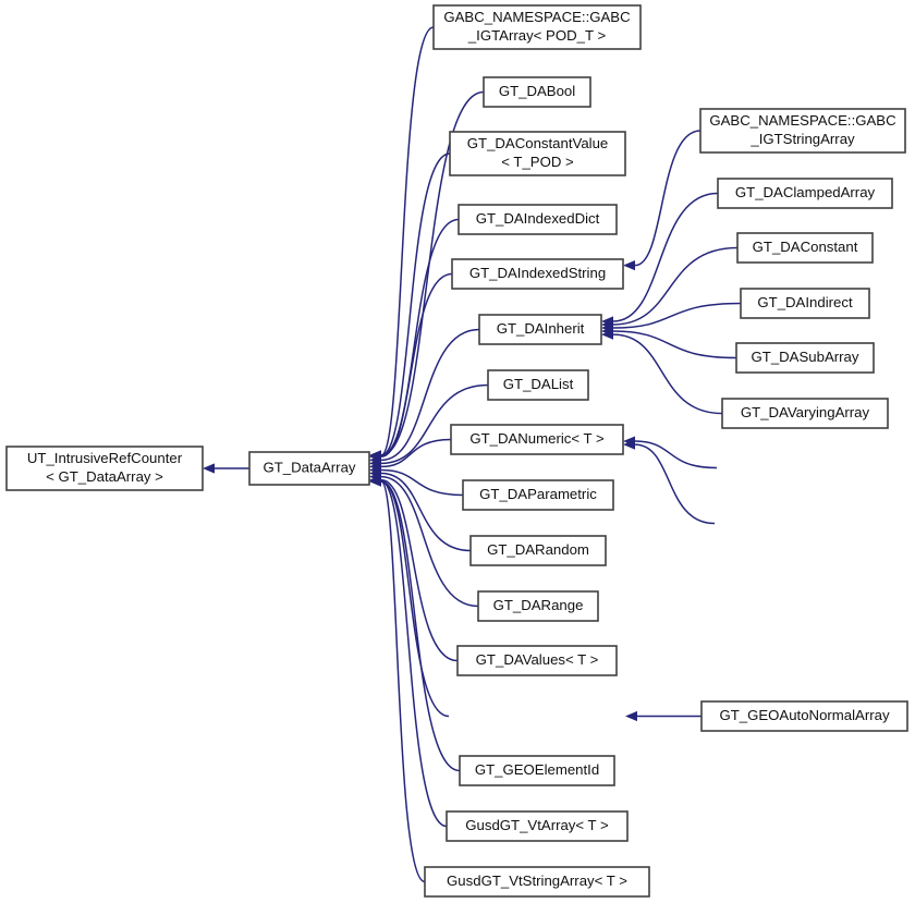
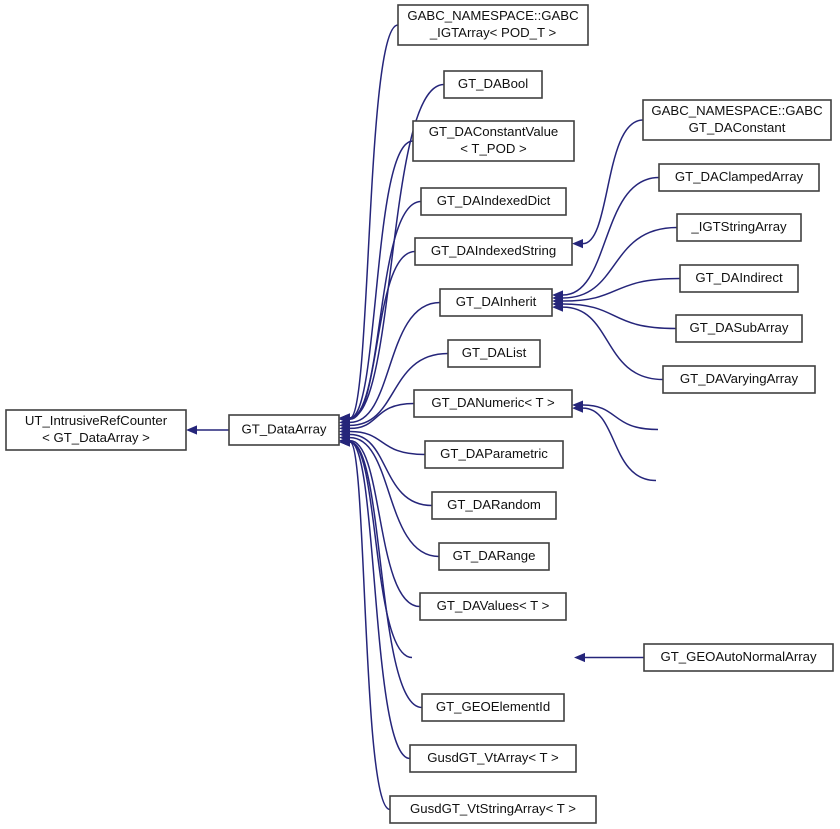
  UT_IntrusiveRefCounter
  < GT_DataArray >
  GT_DataArray
  GABC_NAMESPACE::GABC
  _IGTArray< POD_T >
  GT_DABool
  GT_DAConstantValue
  < T_POD >
  GT_DAIndexedDict
  GT_DAIndexedString
  GT_DAInherit
  GT_DAList
  GT_DANumeric< T >
  GT_DAParametric
  GT_DARandom
  GT_DARange
  GT_DAValues< T >
  GT_GEOElementId
  GusdGT_VtArray< T >
  GusdGT_VtStringArray< T >
  GABC_NAMESPACE::GABC
- _IGTStringArray
+ GT_DAConstant
  GT_DAClampedArray
- GT_DAConstant
+ _IGTStringArray
  GT_DAIndirect
  GT_DASubArray
  GT_DAVaryingArray
  GT_GEOAutoNormalArray
